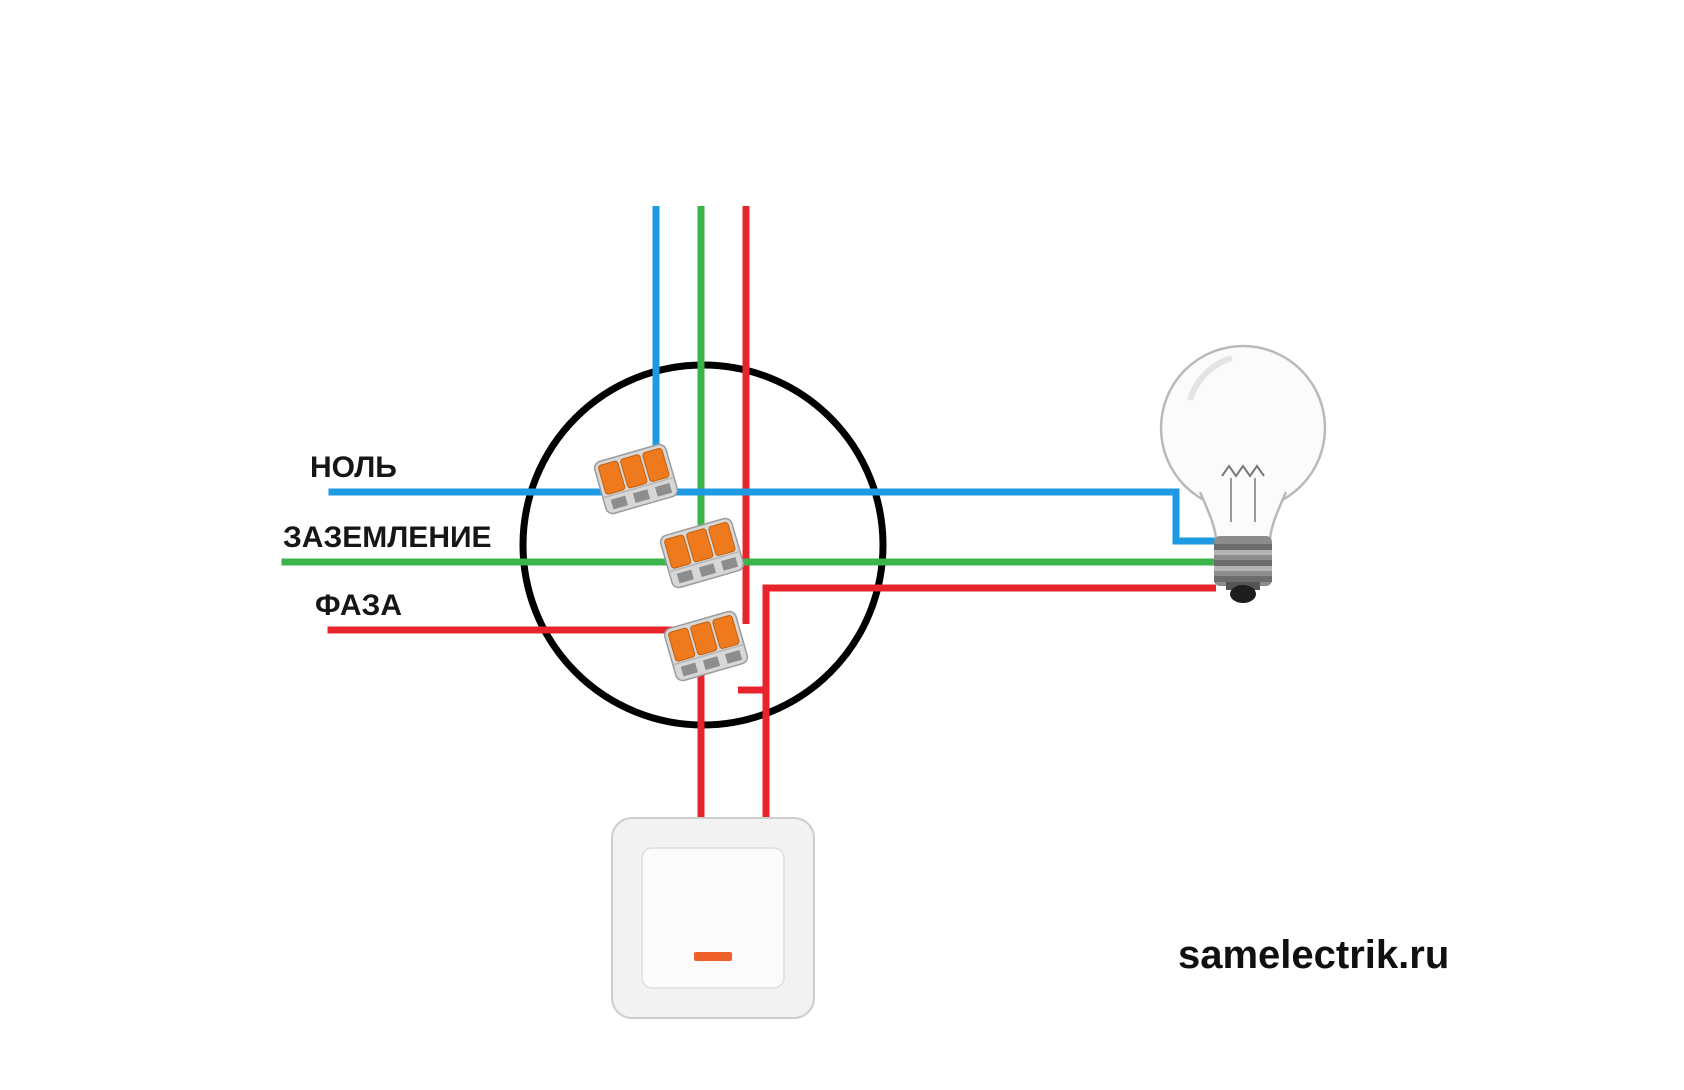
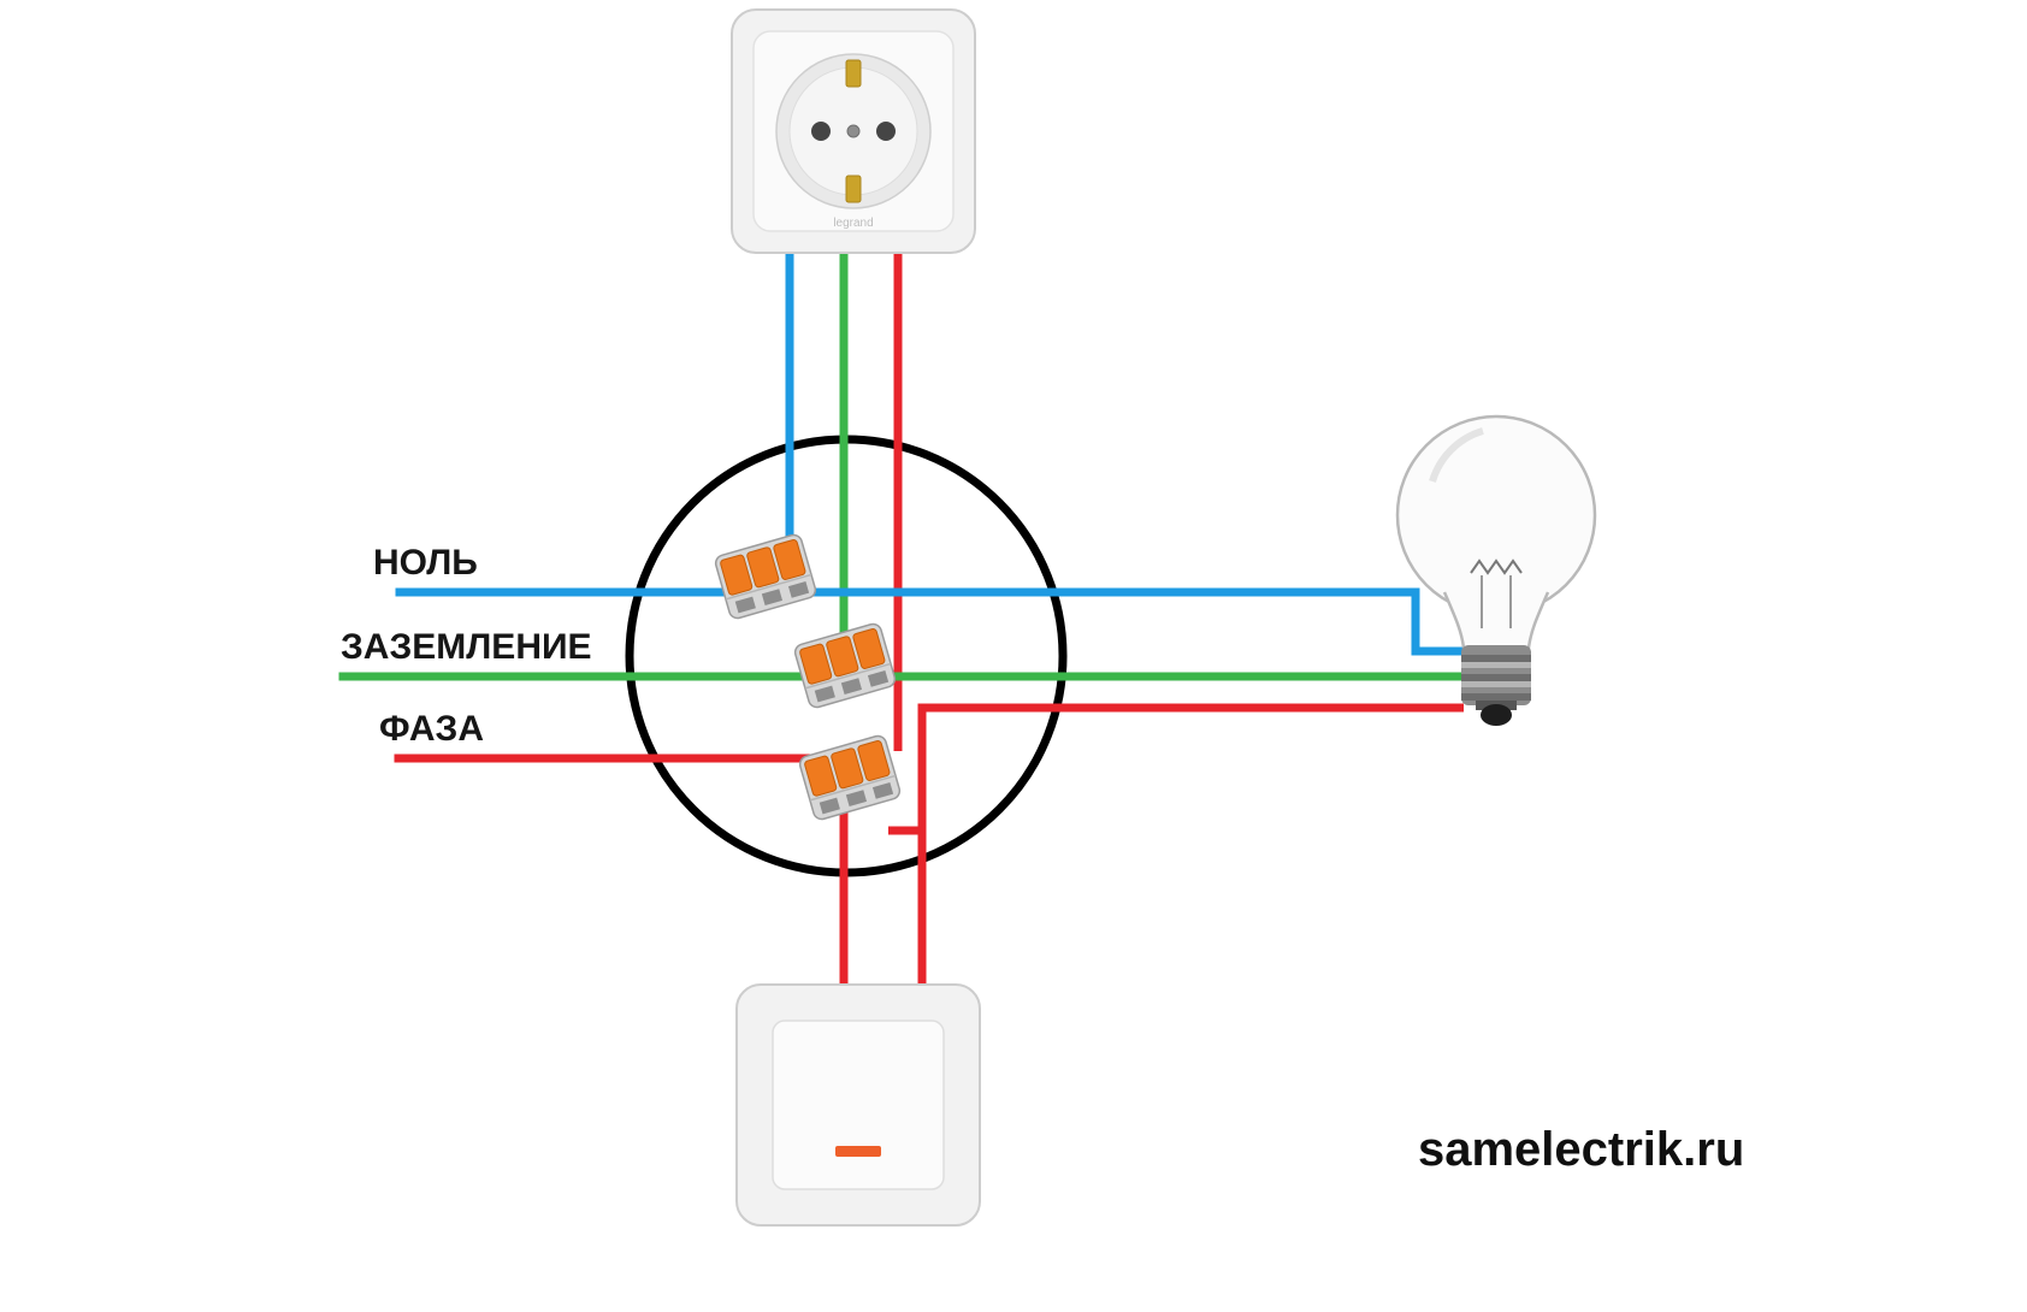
+ legrand
  НОЛЬ
  ЗАЗЕМЛЕНИЕ
  ФАЗА
  samelectrik.ru
